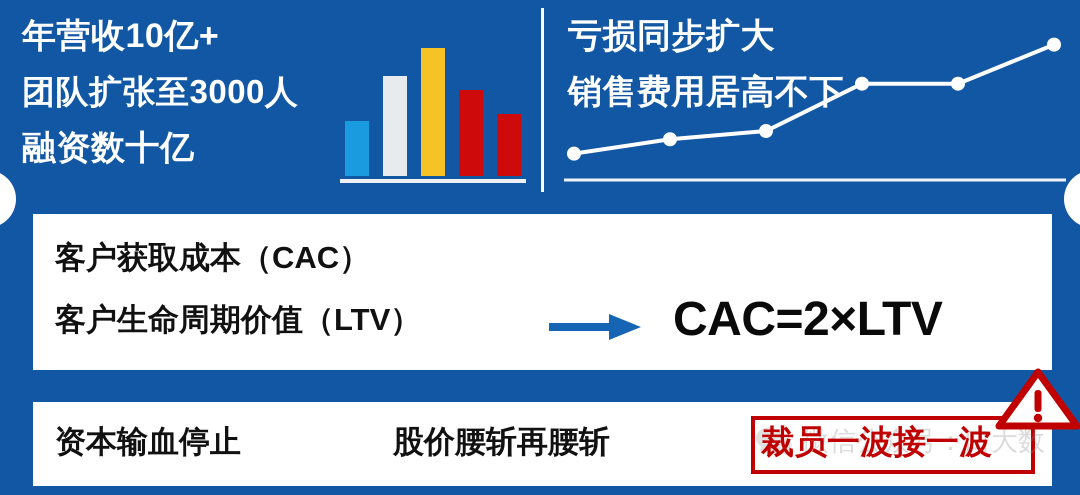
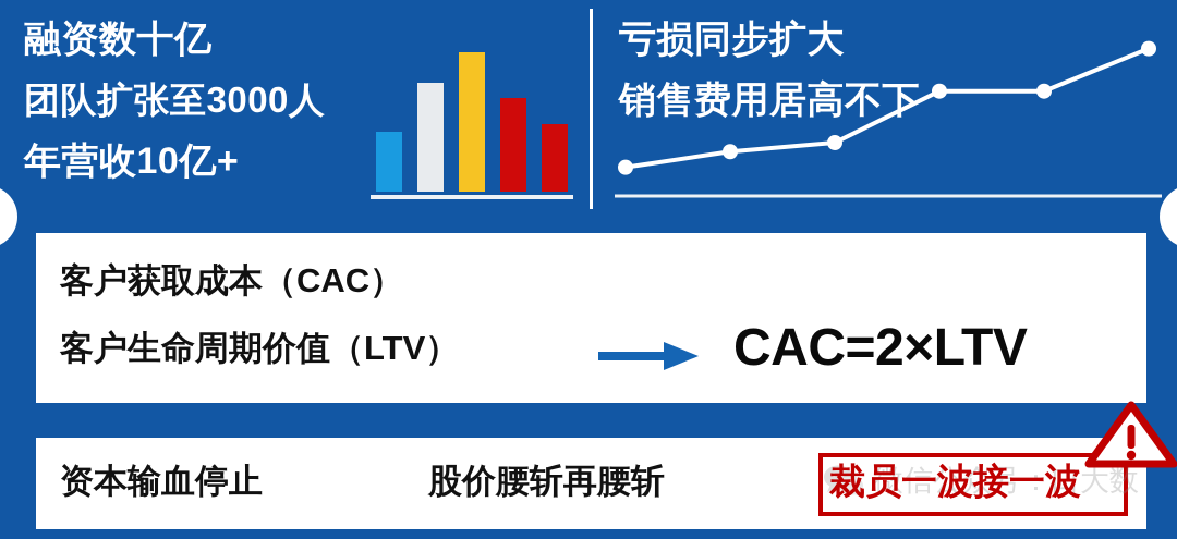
- 年营收10亿+
+ 融资数十亿
  团队扩张至3000人
- 融资数十亿
+ 年营收10亿+
  亏损同步扩大
  销售费用居高不下
  客户获取成本（CAC）
  客户生命周期价值（LTV）
  CAC=2×LTV
  微信公众号：口大数
  资本输血停止
  股价腰斩再腰斩
  裁员一波接一波
